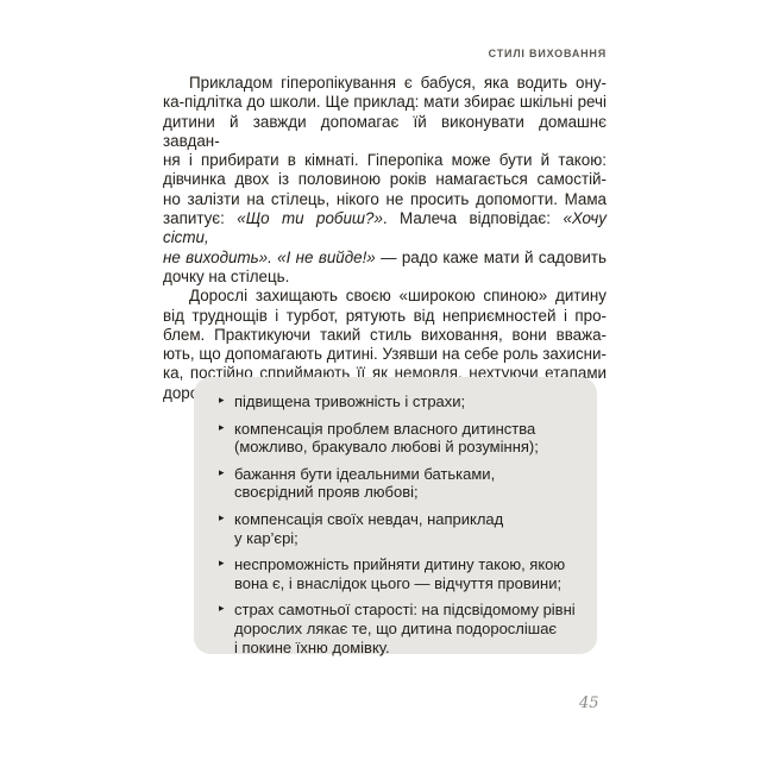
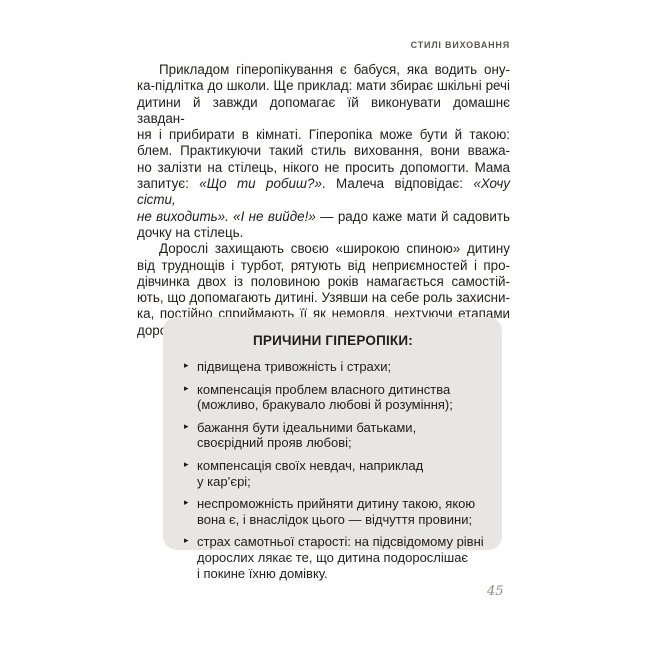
  СТИЛІ ВИХОВАННЯ
  Прикладом гіперопікування є бабуся, яка водить ону-
  ка-підлітка до школи. Ще приклад: мати збирає шкільні речі
  дитини й завжди допомагає їй виконувати домашнє завдан-
  ня і прибирати в кімнаті. Гіперопіка може бути й такою:
- дівчинка двох із половиною років намагається самостій-
+ блем. Практикуючи такий стиль виховання, вони вважа-
  но залізти на стілець, нікого не просить допомогти. Мама
  запитує: «Що ти робиш?». Малеча відповідає: «Хочу сісти,
  не виходить». «І не вийде!» — радо каже мати й садовить
  дочку на стілець.
  Дорослі захищають своєю «широкою спиною» дитину
  від труднощів і турбот, рятують від неприємностей і про-
- блем. Практикуючи такий стиль виховання, вони вважа-
+ дівчинка двох із половиною років намагається самостій-
  ють, що допомагають дитині. Узявши на себе роль захисни-
  ка, постійно сприймають її як немовля, нехтуючи етапами
+ ПРИЧИНИ ГІПЕРОПІКИ:
  ▸
  підвищена тривожність і страхи;
  ▸
  компенсація проблем власного дитинства
  (можливо, бракувало любові й розуміння);
  ▸
  бажання бути ідеальними батьками,
  своєрідний прояв любові;
  ▸
  компенсація своїх невдач, наприклад
  у кар’єрі;
  ▸
  неспроможність прийняти дитину такою, якою
  вона є, і внаслідок цього — відчуття провини;
  ▸
  страх самотньої старості: на підсвідомому рівні
  дорослих лякає те, що дитина подорослішає
  і покине їхню домівку.
  45
